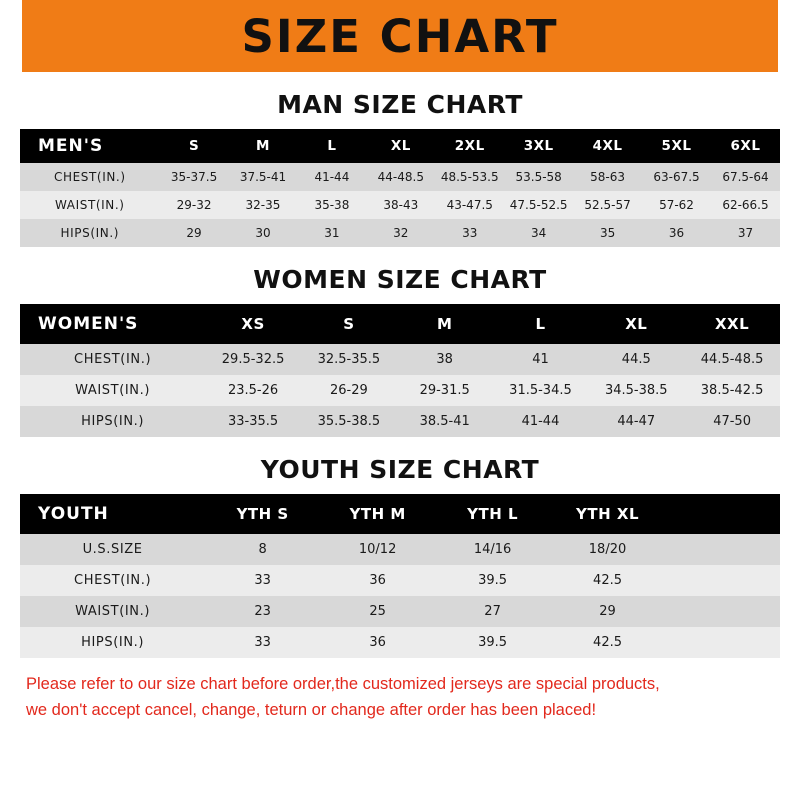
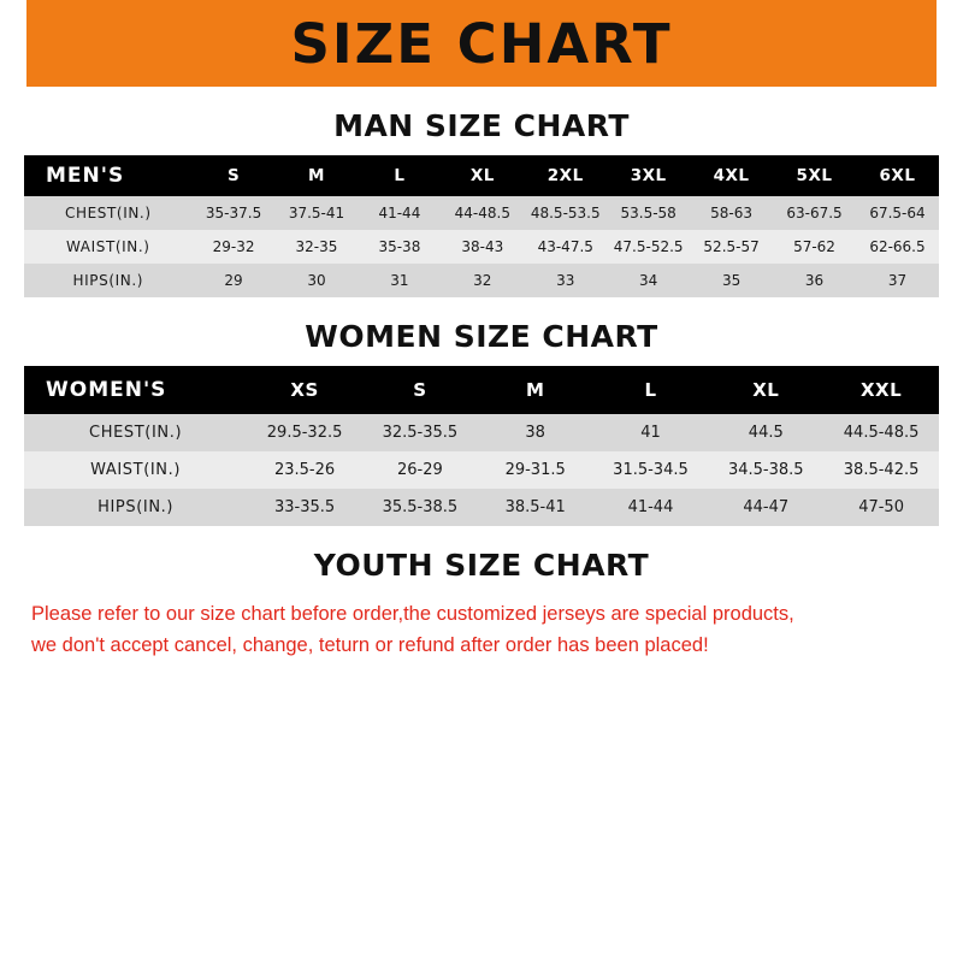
  SIZE CHART
  MAN SIZE CHART
  MEN'S	S	M	L	XL	2XL	3XL	4XL	5XL	6XL
  CHEST(IN.)	35-37.5	37.5-41	41-44	44-48.5	48.5-53.5	53.5-58	58-63	63-67.5	67.5-64
  WAIST(IN.)	29-32	32-35	35-38	38-43	43-47.5	47.5-52.5	52.5-57	57-62	62-66.5
  HIPS(IN.)	29	30	31	32	33	34	35	36	37
  WOMEN SIZE CHART
  WOMEN'S	XS	S	M	L	XL	XXL
  CHEST(IN.)	29.5-32.5	32.5-35.5	38	41	44.5	44.5-48.5
  WAIST(IN.)	23.5-26	26-29	29-31.5	31.5-34.5	34.5-38.5	38.5-42.5
  HIPS(IN.)	33-35.5	35.5-38.5	38.5-41	41-44	44-47	47-50
  YOUTH SIZE CHART
- YOUTH	YTH S	YTH M	YTH L	YTH XL
- U.S.SIZE	8	10/12	14/16	18/20
- CHEST(IN.)	33	36	39.5	42.5
- WAIST(IN.)	23	25	27	29
- HIPS(IN.)	33	36	39.5	42.5
  Please refer to our size chart before order,the customized jerseys are special products,
- we don't accept cancel, change, teturn or change after order has been placed!
+ we don't accept cancel, change, teturn or refund after order has been placed!
